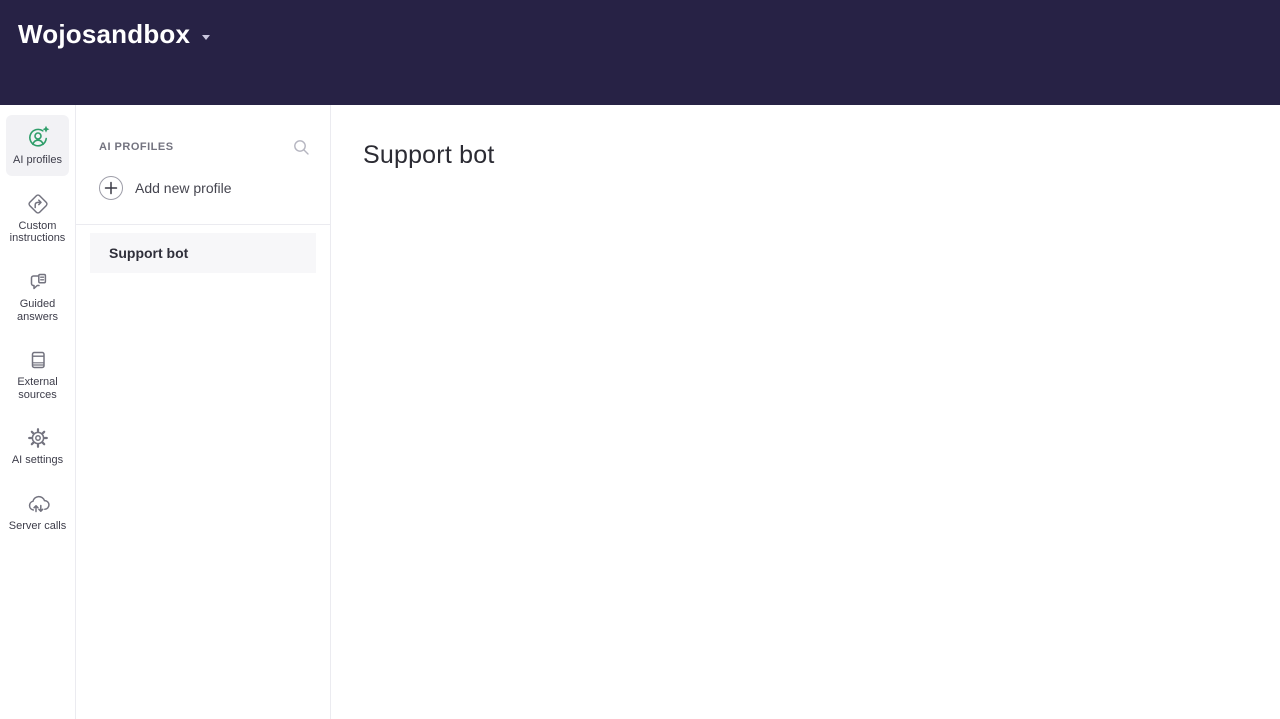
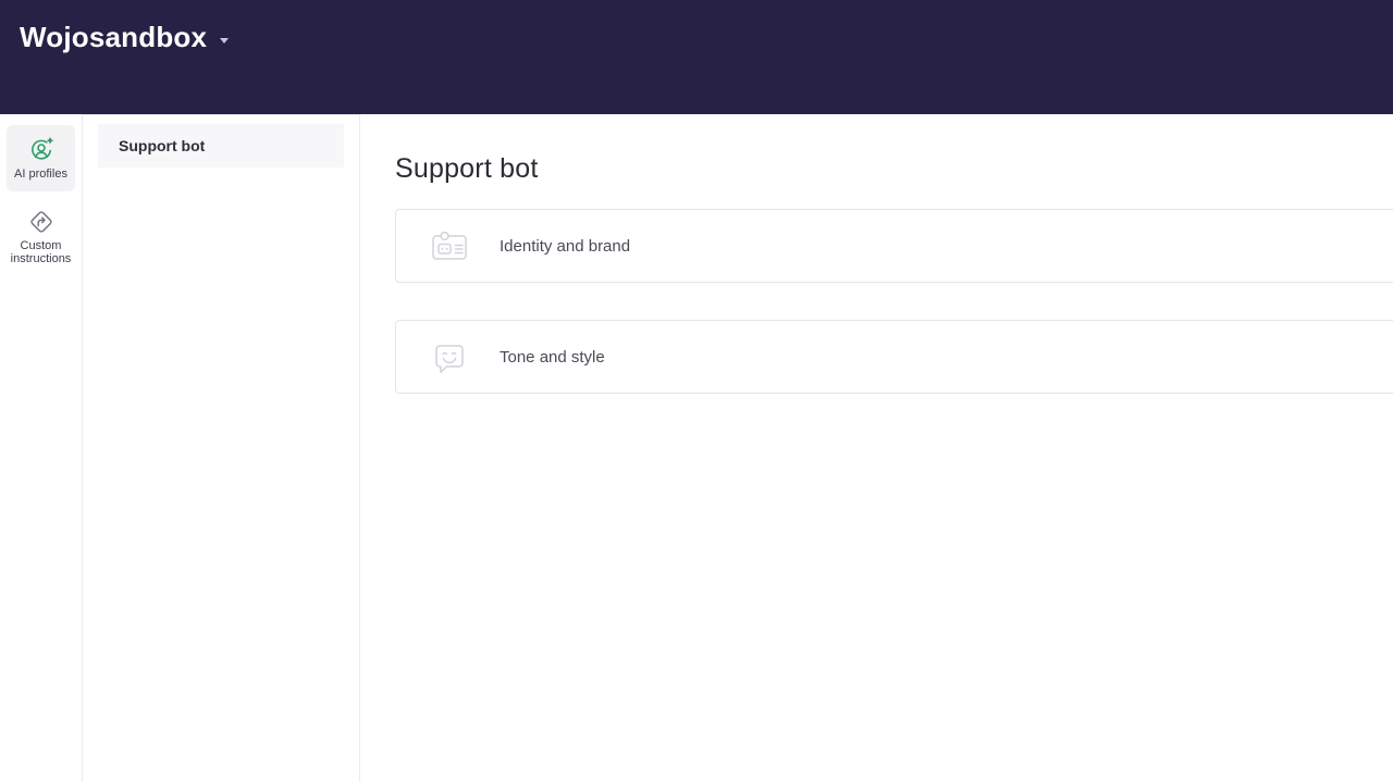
  Wojosandbox
  AI profiles
  Custom instructions
- Guided answers
- External sources
- AI settings
- Server calls
- AI PROFILES
- Add new profile
  Support bot
  Support bot
+ Identity and brand
+ Tone and style
